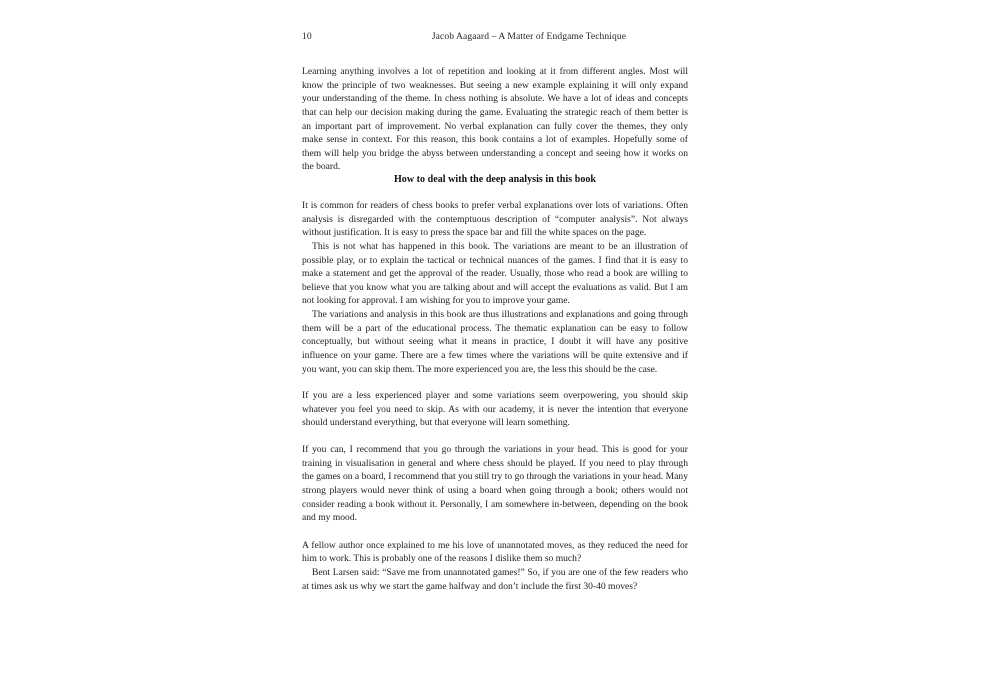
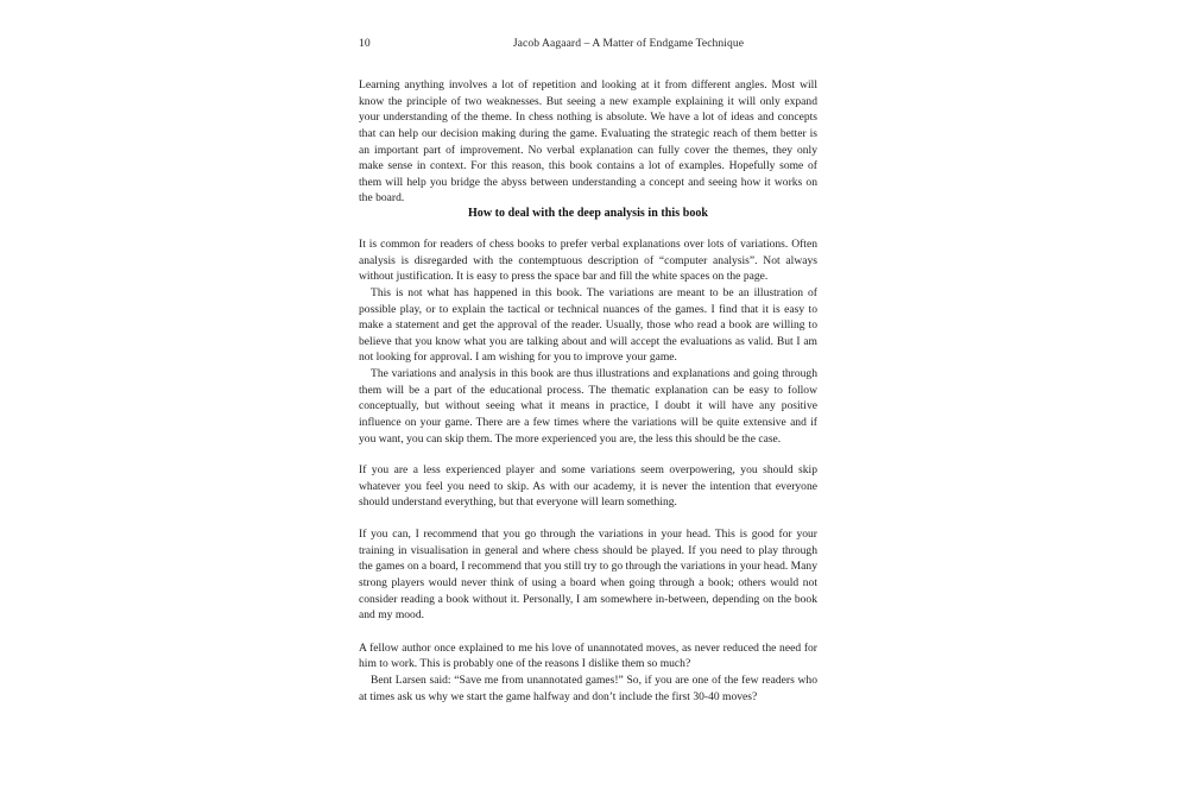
  10
  Jacob Aagaard – A Matter of Endgame Technique
  Learning anything involves a lot of repetition and looking at it from different angles. Most will know the principle of two weaknesses. But seeing a new example explaining it will only expand your understanding of the theme. In chess nothing is absolute. We have a lot of ideas and concepts that can help our decision making during the game. Evaluating the strategic reach of them better is an important part of improvement. No verbal explanation can fully cover the themes, they only make sense in context. For this reason, this book contains a lot of examples. Hopefully some of them will help you bridge the abyss between understanding a concept and seeing how it works on the board.
  How to deal with the deep analysis in this book
  It is common for readers of chess books to prefer verbal explanations over lots of variations. Often analysis is disregarded with the contemptuous description of “computer analysis”. Not always without justification. It is easy to press the space bar and fill the white spaces on the page.
  This is not what has happened in this book. The variations are meant to be an illustration of possible play, or to explain the tactical or technical nuances of the games. I find that it is easy to make a statement and get the approval of the reader. Usually, those who read a book are willing to believe that you know what you are talking about and will accept the evaluations as valid. But I am not looking for approval. I am wishing for you to improve your game.
  The variations and analysis in this book are thus illustrations and explanations and going through them will be a part of the educational process. The thematic explanation can be easy to follow conceptually, but without seeing what it means in practice, I doubt it will have any positive influence on your game. There are a few times where the variations will be quite extensive and if you want, you can skip them. The more experienced you are, the less this should be the case.
  If you are a less experienced player and some variations seem overpowering, you should skip whatever you feel you need to skip. As with our academy, it is never the intention that everyone should understand everything, but that everyone will learn something.
  If you can, I recommend that you go through the variations in your head. This is good for your training in visualisation in general and where chess should be played. If you need to play through the games on a board, I recommend that you still try to go through the variations in your head. Many strong players would never think of using a board when going through a book; others would not consider reading a book without it. Personally, I am somewhere in-between, depending on the book and my mood.
- A fellow author once explained to me his love of unannotated moves, as they reduced the need for him to work. This is probably one of the reasons I dislike them so much?
+ A fellow author once explained to me his love of unannotated moves, as never reduced the need for him to work. This is probably one of the reasons I dislike them so much?
  Bent Larsen said: “Save me from unannotated games!” So, if you are one of the few readers who at times ask us why we start the game halfway and don’t include the first 30-40 moves?
